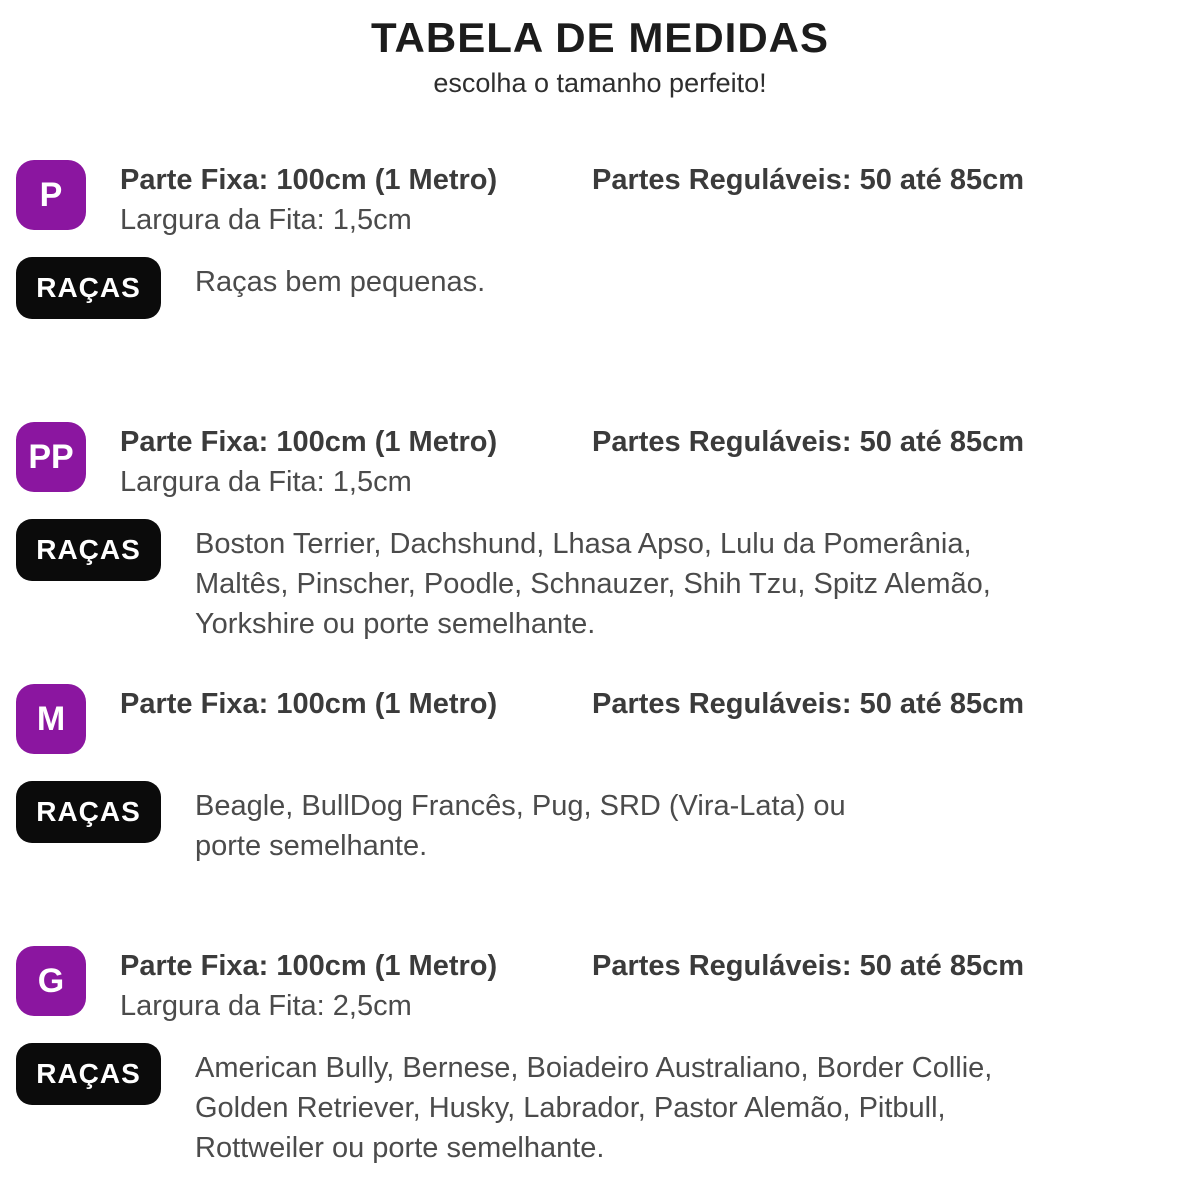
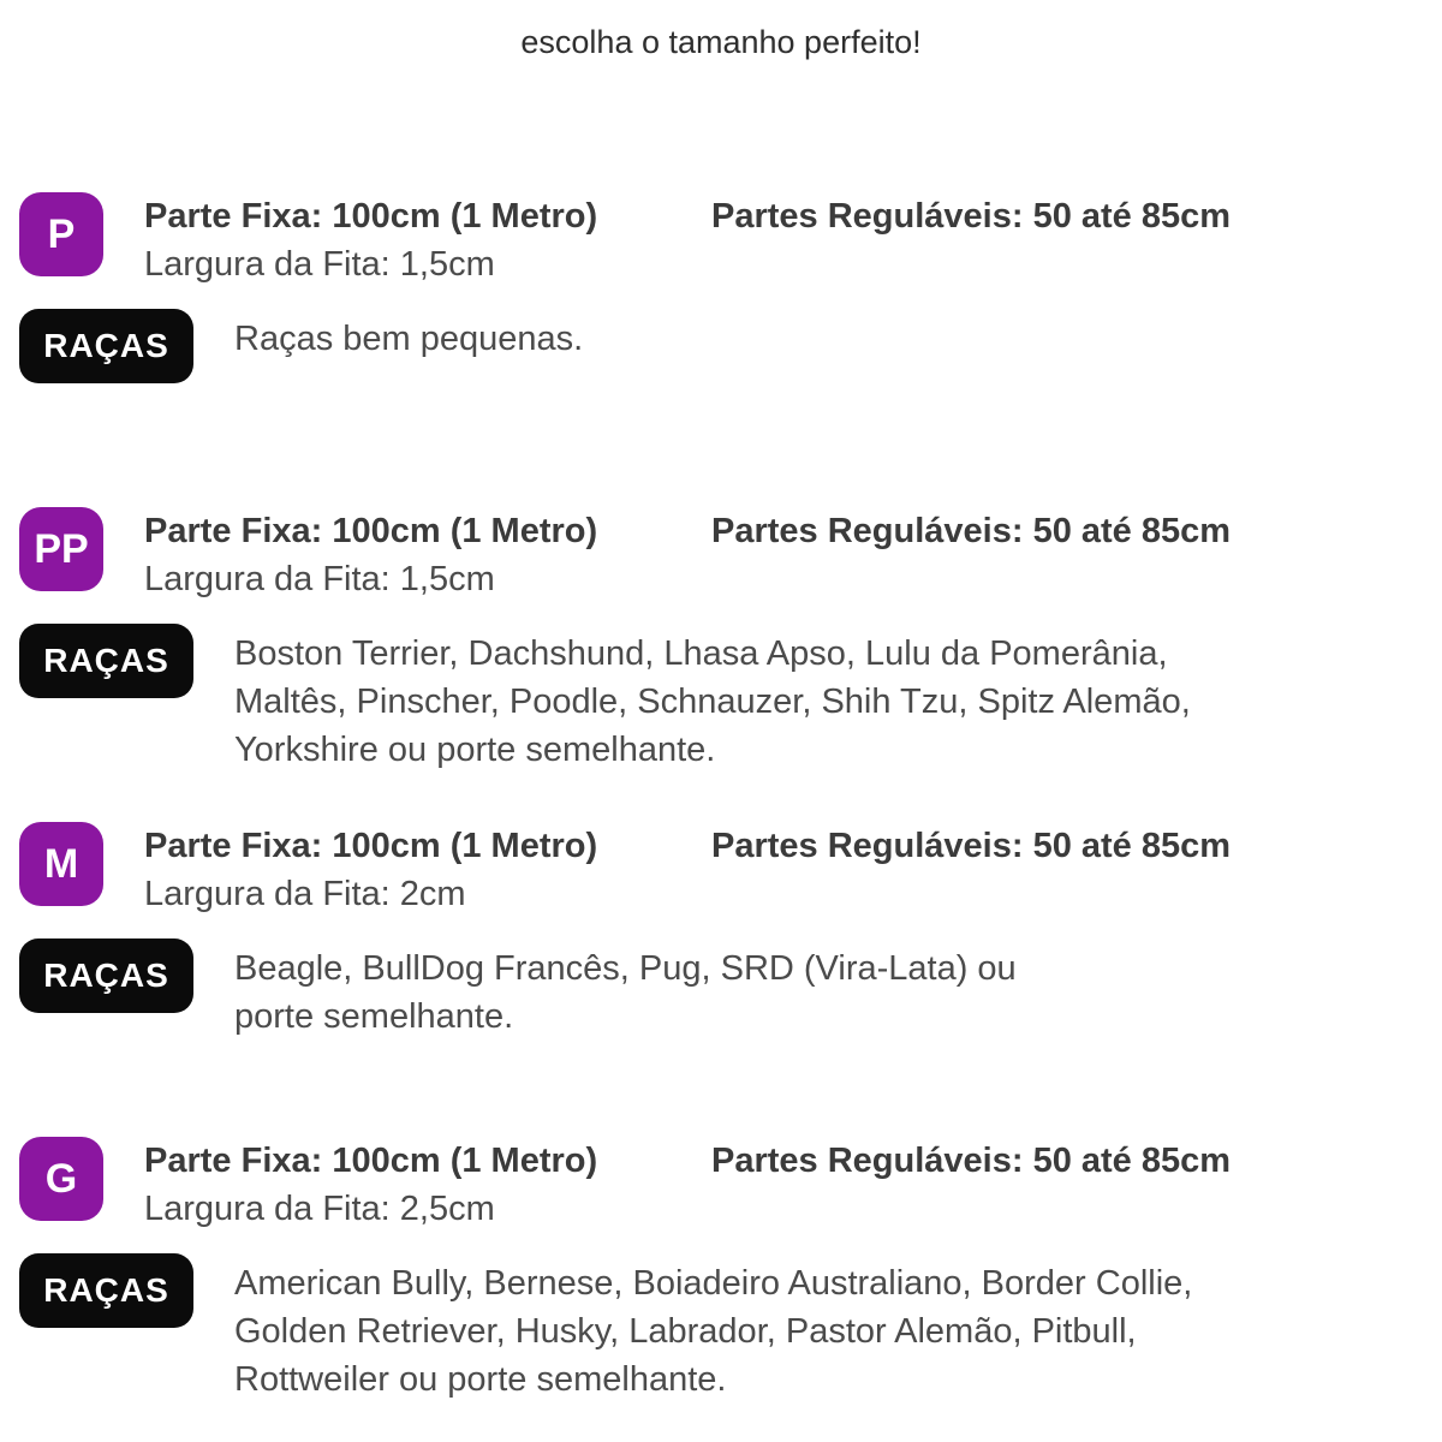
- TABELA DE MEDIDAS
  escolha o tamanho perfeito!
  P
  Parte Fixa: 100cm (1 Metro)
  Partes Reguláveis: 50 até 85cm
  Largura da Fita: 1,5cm
  RAÇAS
  Raças bem pequenas.
  PP
  Parte Fixa: 100cm (1 Metro)
  Partes Reguláveis: 50 até 85cm
  Largura da Fita: 1,5cm
  RAÇAS
  Boston Terrier, Dachshund, Lhasa Apso, Lulu da Pomerânia,
  Maltês, Pinscher, Poodle, Schnauzer, Shih Tzu, Spitz Alemão,
  Yorkshire ou porte semelhante.
  M
  Parte Fixa: 100cm (1 Metro)
  Partes Reguláveis: 50 até 85cm
+ Largura da Fita: 2cm
  RAÇAS
  Beagle, BullDog Francês, Pug, SRD (Vira-Lata) ou
  porte semelhante.
  G
  Parte Fixa: 100cm (1 Metro)
  Partes Reguláveis: 50 até 85cm
  Largura da Fita: 2,5cm
  RAÇAS
  American Bully, Bernese, Boiadeiro Australiano, Border Collie,
  Golden Retriever, Husky, Labrador, Pastor Alemão, Pitbull,
  Rottweiler ou porte semelhante.
